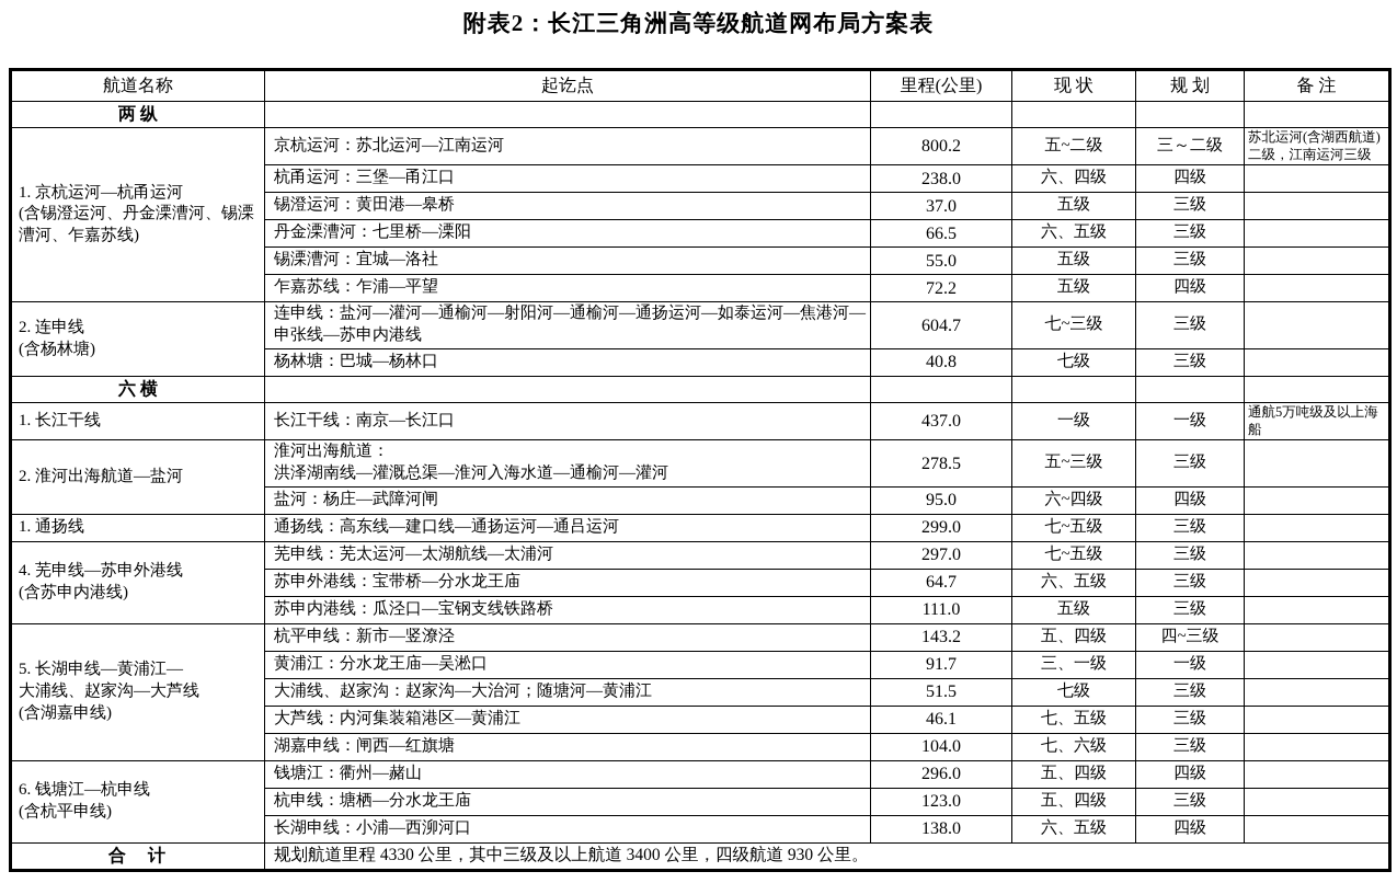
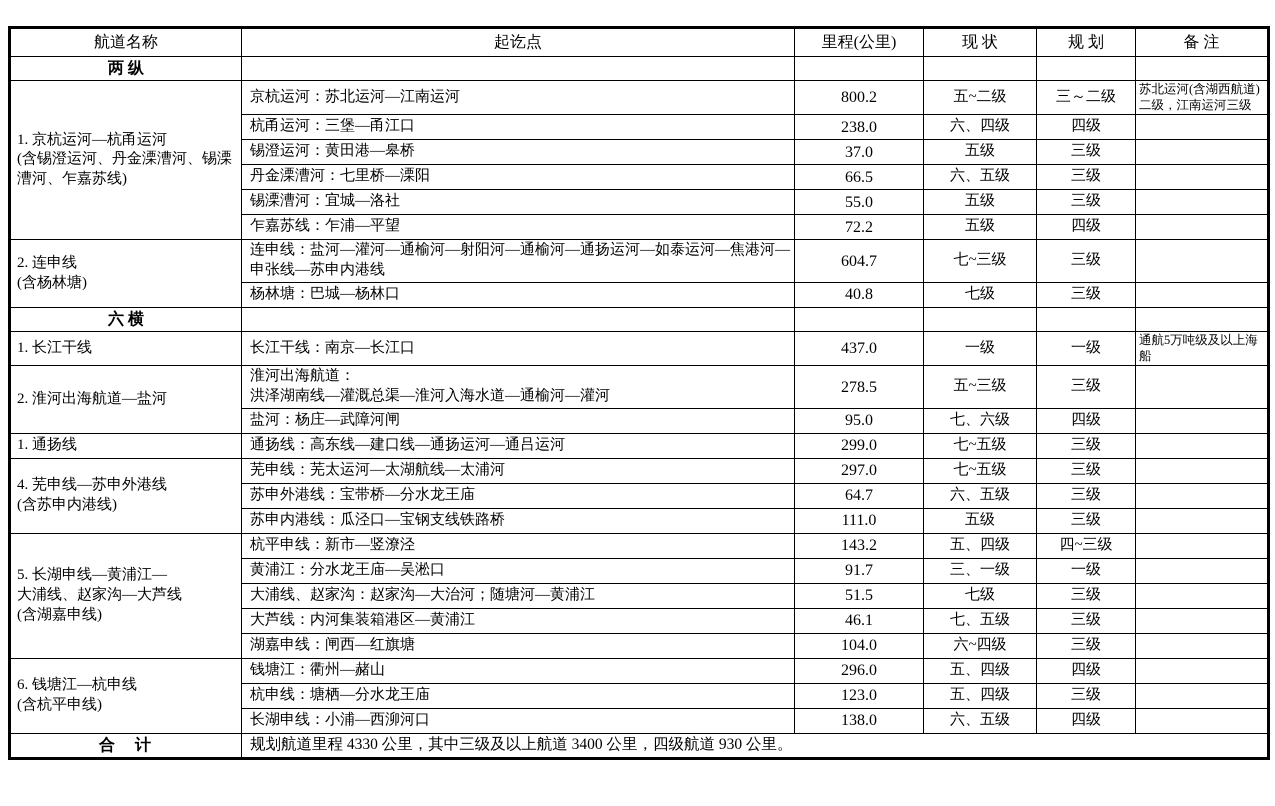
- 附表2：长江三角洲高等级航道网布局方案表
  航道名称	起讫点	里程(公里)	现 状	规 划	备 注
  两 纵
  1. 京杭运河—杭甬运河 (含锡澄运河、丹金溧漕河、锡溧漕河、乍嘉苏线)	京杭运河：苏北运河—江南运河	800.2	五~二级	三～二级	苏北运河(含湖西航道)二级，江南运河三级
  杭甬运河：三堡—甬江口	238.0	六、四级	四级
  锡澄运河：黄田港—皋桥	37.0	五级	三级
  丹金溧漕河：七里桥—溧阳	66.5	六、五级	三级
  锡溧漕河：宜城—洛社	55.0	五级	三级
  乍嘉苏线：乍浦—平望	72.2	五级	四级
  2. 连申线 (含杨林塘)	连申线：盐河—灌河—通榆河—射阳河—通榆河—通扬运河—如泰运河—焦港河—申张线—苏申内港线	604.7	七~三级	三级
  杨林塘：巴城—杨林口	40.8	七级	三级
  六 横
  1. 长江干线	长江干线：南京—长江口	437.0	一级	一级	通航5万吨级及以上海船
  2. 淮河出海航道—盐河	淮河出海航道： 洪泽湖南线—灌溉总渠—淮河入海水道—通榆河—灌河	278.5	五~三级	三级
- 盐河：杨庄—武障河闸	95.0	六~四级	四级
+ 盐河：杨庄—武障河闸	95.0	七、六级	四级
  1. 通扬线	通扬线：高东线—建口线—通扬运河—通吕运河	299.0	七~五级	三级
  4. 芜申线—苏申外港线 (含苏申内港线)	芜申线：芜太运河—太湖航线—太浦河	297.0	七~五级	三级
  苏申外港线：宝带桥—分水龙王庙	64.7	六、五级	三级
  苏申内港线：瓜泾口—宝钢支线铁路桥	111.0	五级	三级
  5. 长湖申线—黄浦江— 大浦线、赵家沟—大芦线 (含湖嘉申线)	杭平申线：新市—竖潦泾	143.2	五、四级	四~三级
  黄浦江：分水龙王庙—吴淞口	91.7	三、一级	一级
  大浦线、赵家沟：赵家沟—大治河；随塘河—黄浦江	51.5	七级	三级
  大芦线：内河集装箱港区—黄浦江	46.1	七、五级	三级
- 湖嘉申线：闸西—红旗塘	104.0	七、六级	三级
+ 湖嘉申线：闸西—红旗塘	104.0	六~四级	三级
  6. 钱塘江—杭申线 (含杭平申线)	钱塘江：衢州—赭山	296.0	五、四级	四级
  杭申线：塘栖—分水龙王庙	123.0	五、四级	三级
  长湖申线：小浦—西泖河口	138.0	六、五级	四级
  合 计	规划航道里程 4330 公里，其中三级及以上航道 3400 公里，四级航道 930 公里。
